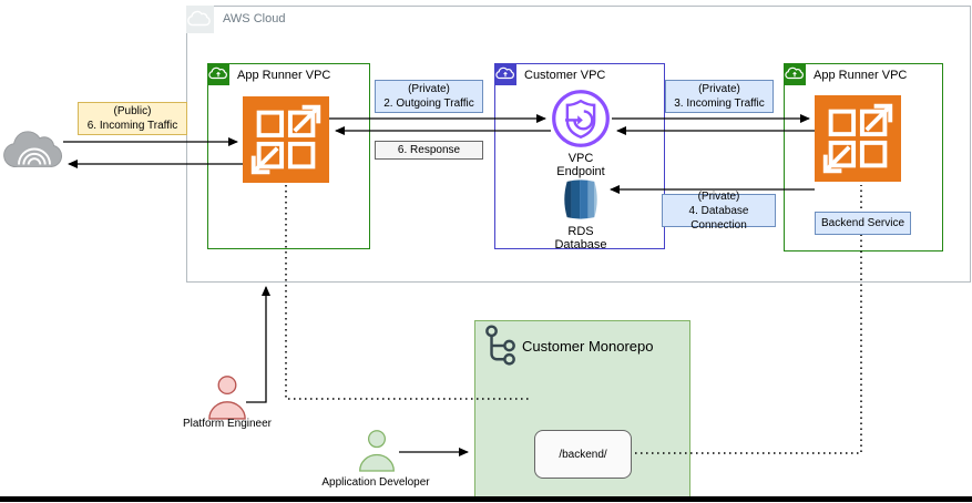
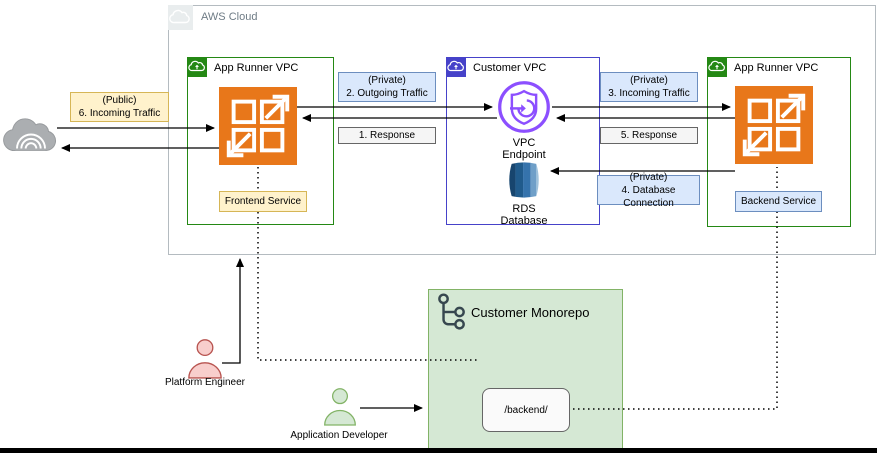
  AWS Cloud
  App Runner VPC
+ Frontend Service
  Customer VPC
  VPC
  Endpoint
  RDS
  Database
  App Runner VPC
  Backend Service
  (Public)
  6. Incoming Traffic
  (Private)
  2. Outgoing Traffic
- 6. Response
+ 1. Response
  (Private)
  3. Incoming Traffic
+ 5. Response
  (Private)
  4. Database Connection
  Customer Monorepo
  /backend/
  Platform Engineer
  Application Developer
